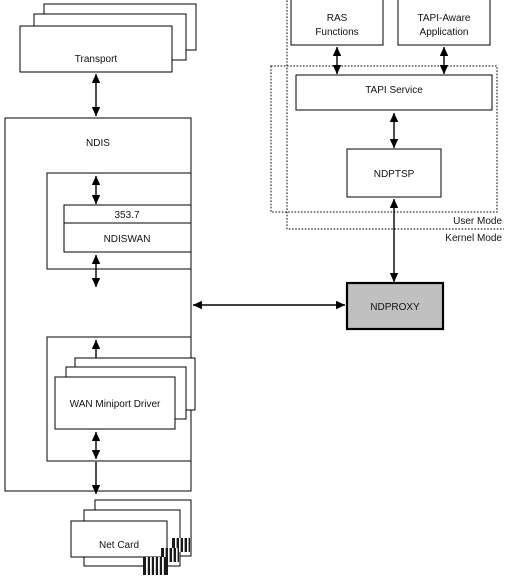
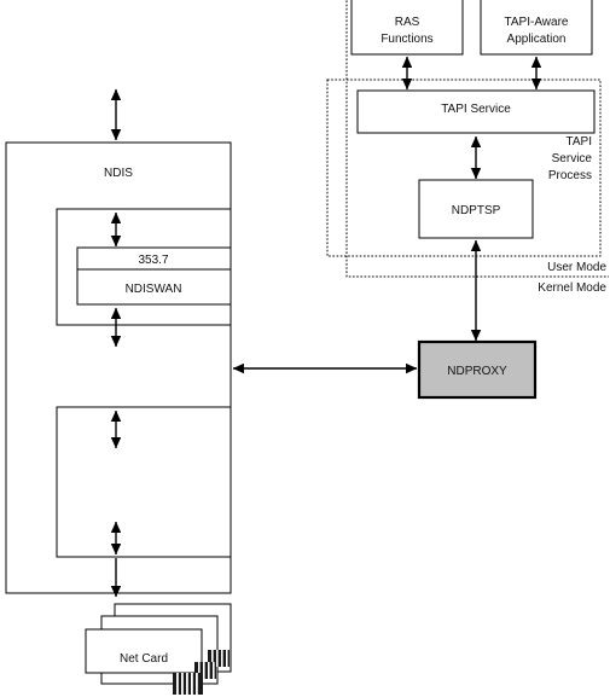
- Transport
  NDIS
  353.7
  NDISWAN
- WAN Miniport Driver
  Net Card
  RAS
  Functions
  TAPI-Aware
  Application
  TAPI Service
  NDPTSP
+ TAPI
+ Service
+ Process
  User Mode
  Kernel Mode
  NDPROXY
